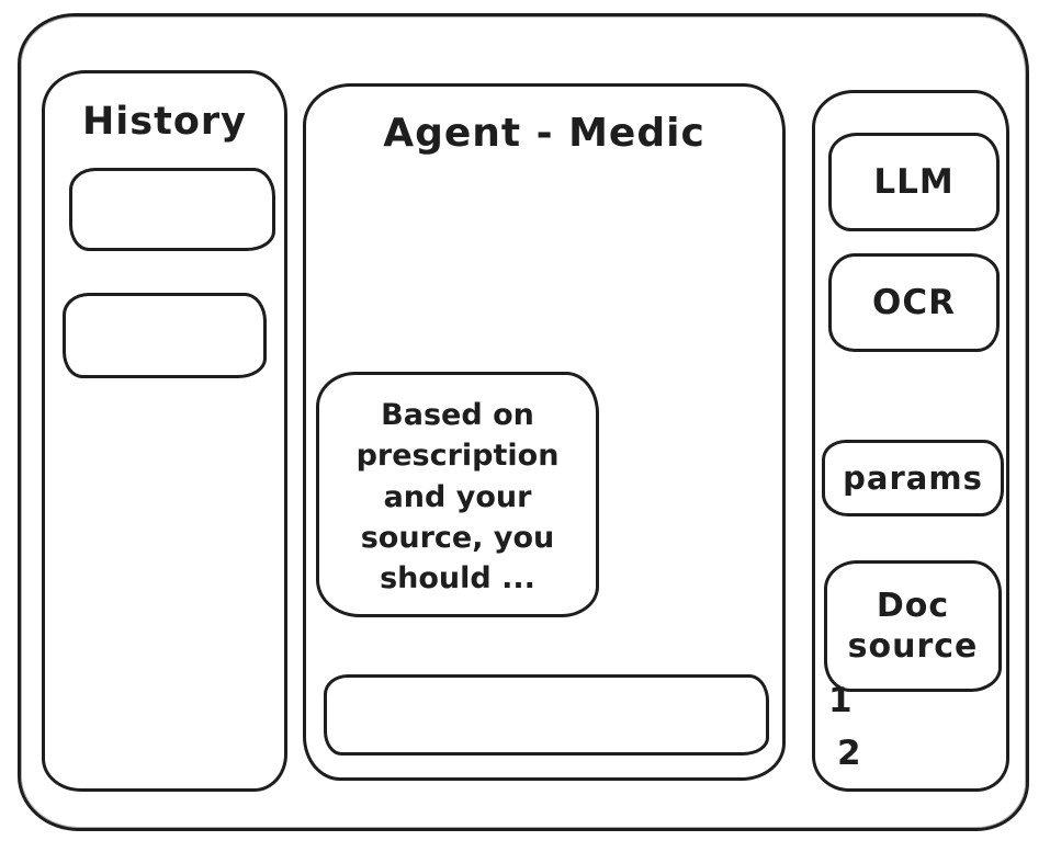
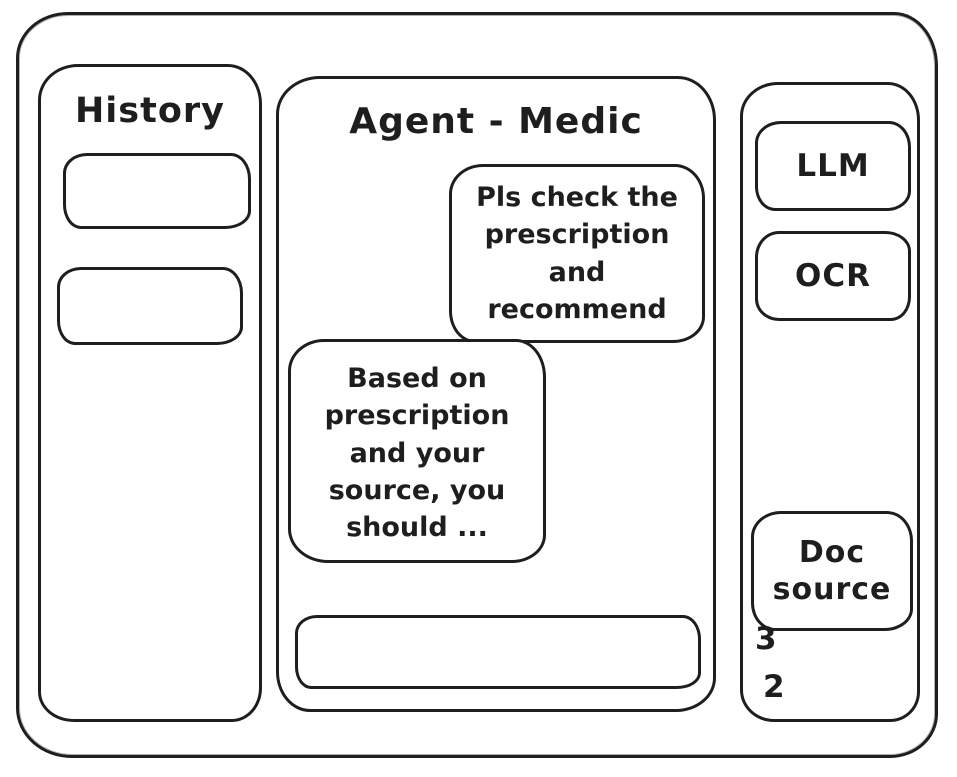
  History
  Agent - Medic
+ Pls check the prescription and recommend
  Based on prescription and your source, you should ...
  LLM
  OCR
- params
  Doc source
- 1
+ 3
  2
